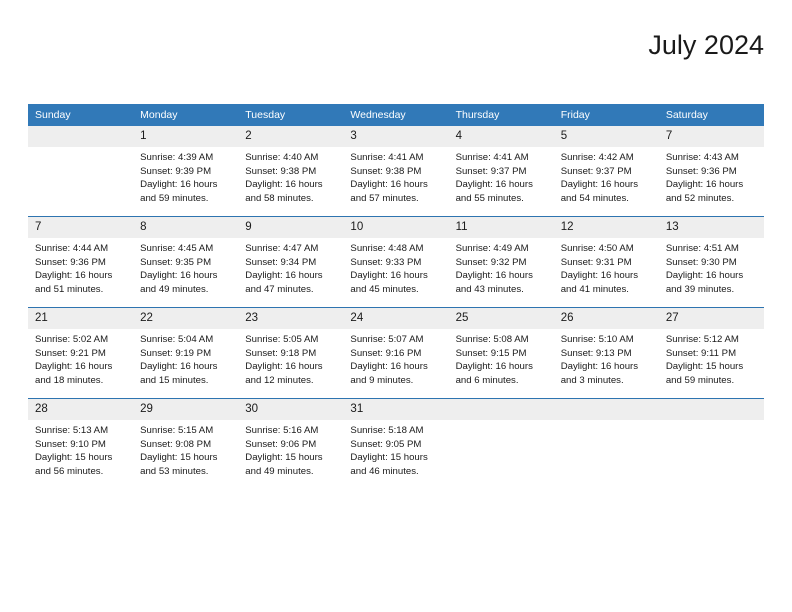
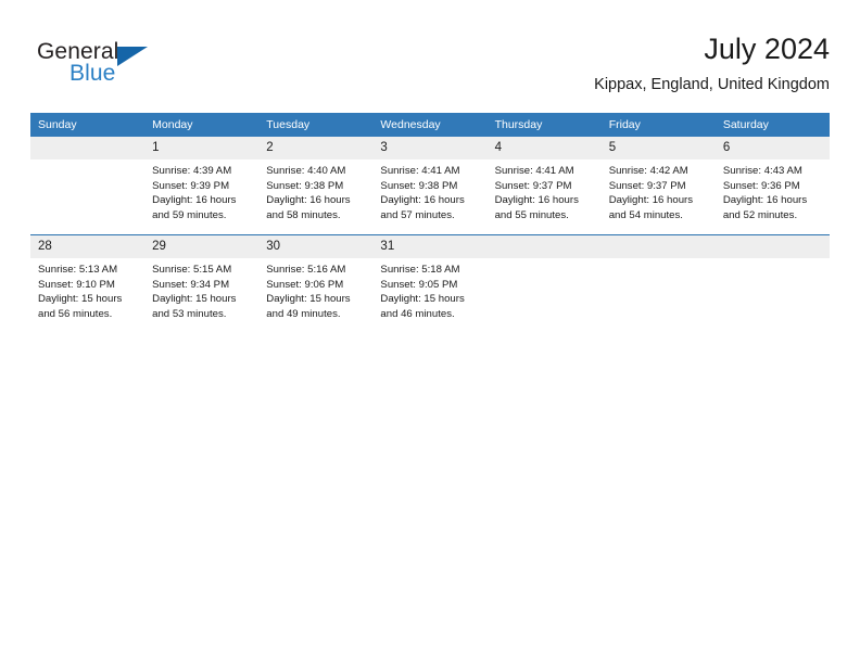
+ General
+ Blue
  July 2024
+ Kippax, England, United Kingdom
  Sunday	Monday	Tuesday	Wednesday	Thursday	Friday	Saturday
- 	1Sunrise: 4:39 AMSunset: 9:39 PMDaylight: 16 hoursand 59 minutes.	2Sunrise: 4:40 AMSunset: 9:38 PMDaylight: 16 hoursand 58 minutes.	3Sunrise: 4:41 AMSunset: 9:38 PMDaylight: 16 hoursand 57 minutes.	4Sunrise: 4:41 AMSunset: 9:37 PMDaylight: 16 hoursand 55 minutes.	5Sunrise: 4:42 AMSunset: 9:37 PMDaylight: 16 hoursand 54 minutes.	7Sunrise: 4:43 AMSunset: 9:36 PMDaylight: 16 hoursand 52 minutes.
+ 	1Sunrise: 4:39 AMSunset: 9:39 PMDaylight: 16 hoursand 59 minutes.	2Sunrise: 4:40 AMSunset: 9:38 PMDaylight: 16 hoursand 58 minutes.	3Sunrise: 4:41 AMSunset: 9:38 PMDaylight: 16 hoursand 57 minutes.	4Sunrise: 4:41 AMSunset: 9:37 PMDaylight: 16 hoursand 55 minutes.	5Sunrise: 4:42 AMSunset: 9:37 PMDaylight: 16 hoursand 54 minutes.	6Sunrise: 4:43 AMSunset: 9:36 PMDaylight: 16 hoursand 52 minutes.
- 7Sunrise: 4:44 AMSunset: 9:36 PMDaylight: 16 hoursand 51 minutes.	8Sunrise: 4:45 AMSunset: 9:35 PMDaylight: 16 hoursand 49 minutes.	9Sunrise: 4:47 AMSunset: 9:34 PMDaylight: 16 hoursand 47 minutes.	10Sunrise: 4:48 AMSunset: 9:33 PMDaylight: 16 hoursand 45 minutes.	11Sunrise: 4:49 AMSunset: 9:32 PMDaylight: 16 hoursand 43 minutes.	12Sunrise: 4:50 AMSunset: 9:31 PMDaylight: 16 hoursand 41 minutes.	13Sunrise: 4:51 AMSunset: 9:30 PMDaylight: 16 hoursand 39 minutes.
- 21Sunrise: 5:02 AMSunset: 9:21 PMDaylight: 16 hoursand 18 minutes.	22Sunrise: 5:04 AMSunset: 9:19 PMDaylight: 16 hoursand 15 minutes.	23Sunrise: 5:05 AMSunset: 9:18 PMDaylight: 16 hoursand 12 minutes.	24Sunrise: 5:07 AMSunset: 9:16 PMDaylight: 16 hoursand 9 minutes.	25Sunrise: 5:08 AMSunset: 9:15 PMDaylight: 16 hoursand 6 minutes.	26Sunrise: 5:10 AMSunset: 9:13 PMDaylight: 16 hoursand 3 minutes.	27Sunrise: 5:12 AMSunset: 9:11 PMDaylight: 15 hoursand 59 minutes.
- 28Sunrise: 5:13 AMSunset: 9:10 PMDaylight: 15 hoursand 56 minutes.	29Sunrise: 5:15 AMSunset: 9:08 PMDaylight: 15 hoursand 53 minutes.	30Sunrise: 5:16 AMSunset: 9:06 PMDaylight: 15 hoursand 49 minutes.	31Sunrise: 5:18 AMSunset: 9:05 PMDaylight: 15 hoursand 46 minutes.
+ 28Sunrise: 5:13 AMSunset: 9:10 PMDaylight: 15 hoursand 56 minutes.	29Sunrise: 5:15 AMSunset: 9:34 PMDaylight: 15 hoursand 53 minutes.	30Sunrise: 5:16 AMSunset: 9:06 PMDaylight: 15 hoursand 49 minutes.	31Sunrise: 5:18 AMSunset: 9:05 PMDaylight: 15 hoursand 46 minutes.
